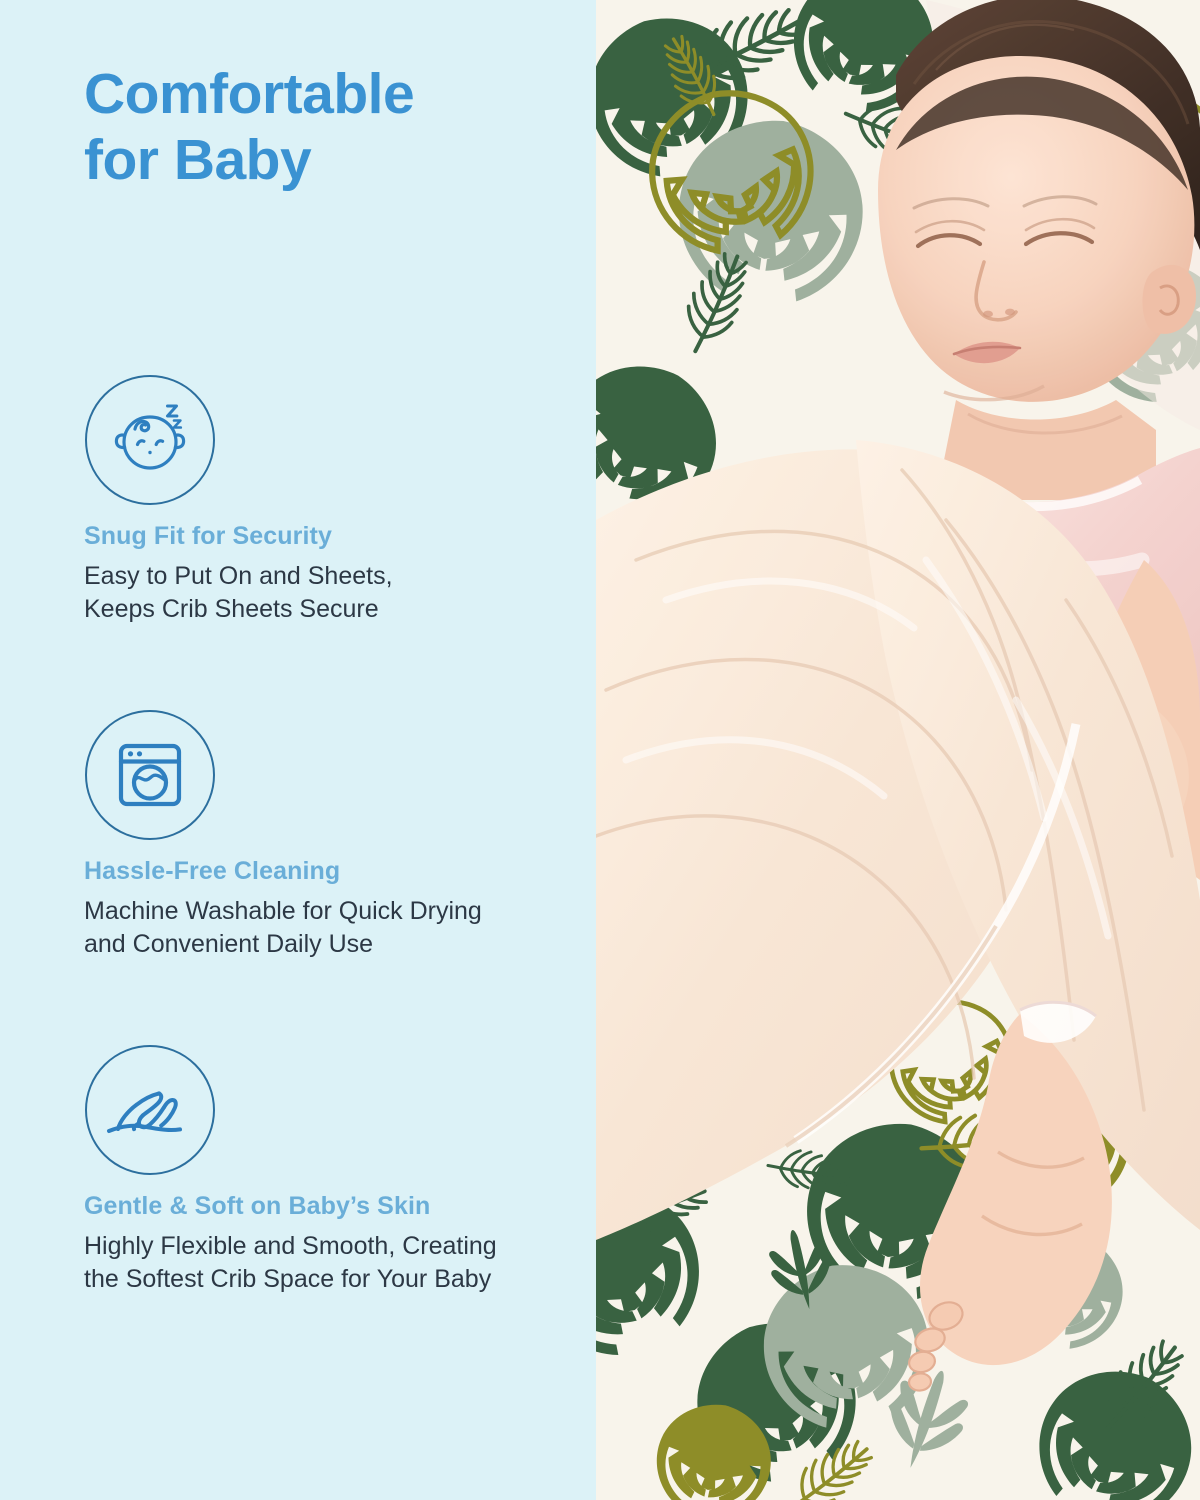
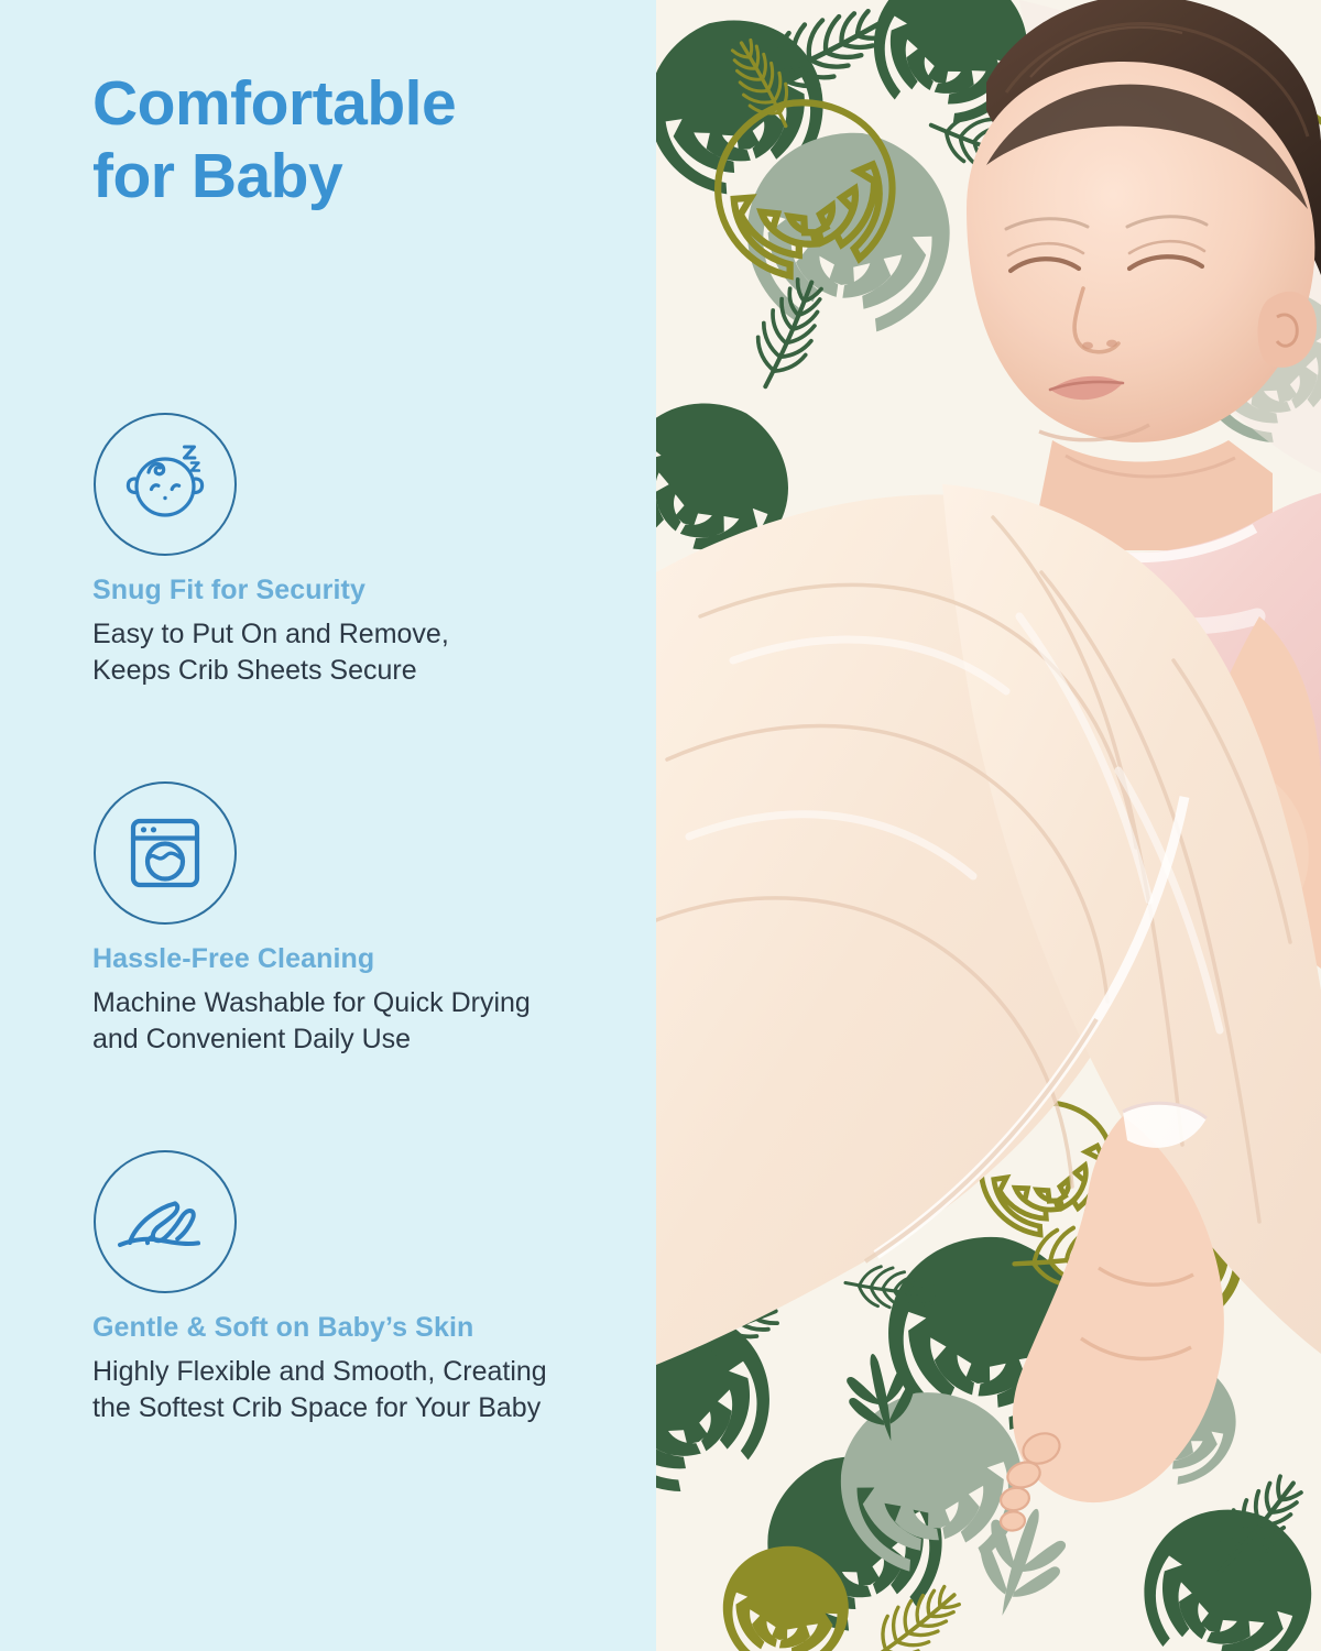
  Comfortable
  for Baby
  Snug Fit for Security
- Easy to Put On and Sheets,
+ Easy to Put On and Remove,
  Keeps Crib Sheets Secure
  Hassle-Free Cleaning
  Machine Washable for Quick Drying
  and Convenient Daily Use
  Gentle & Soft on Baby’s Skin
  Highly Flexible and Smooth, Creating
  the Softest Crib Space for Your Baby
